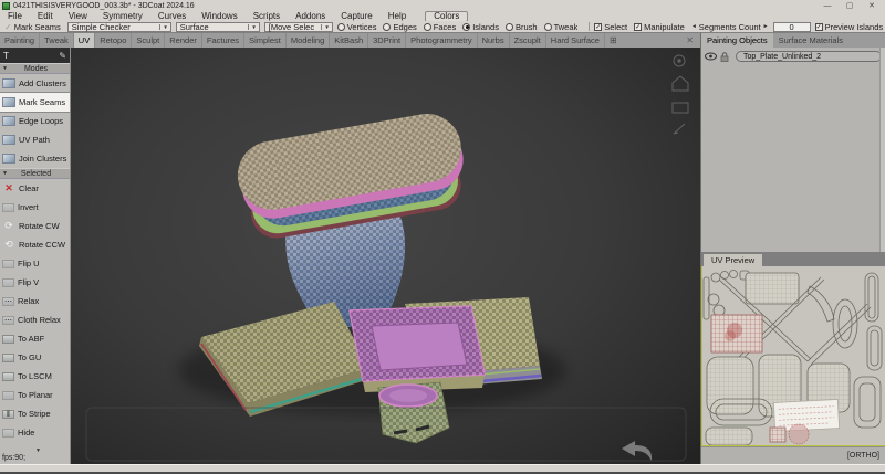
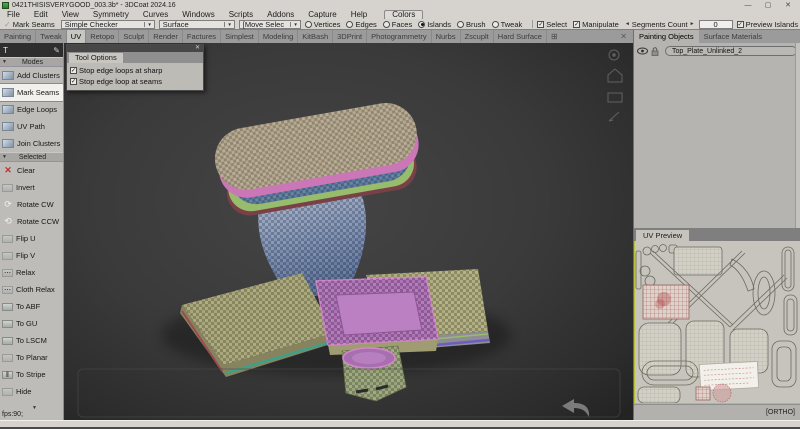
  File
  Edit
  View
  Symmetry
  Curves
  Windows
  Scripts
  Addons
  Capture
  Help
  Colors
  ✓
  Mark Seams
  Simple Checker
  Surface
  [Move Selec
  Vertices
  Edges
  Faces
  Islands
  Brush
  Tweak
  Select
  Manipulate
  Segments Count
  0
  Preview Islands
  Painting
  Tweak
  UV
  Retopo
  Sculpt
  Render
  Factures
  Simplest
  Modeling
  KitBash
  3DPrint
  Photogrammetry
  Nurbs
  Zscuplt
  Hard Surface
  ⊞
  ✕
  Painting Objects
  Surface Materials
  T
  ✎
  Add Clusters
  Mark Seams
  Edge Loops
  UV Path
  Join Clusters
  ✕
  Clear
  Invert
  ⟳
  Rotate CW
  ⟲
  Rotate CCW
  Flip U
  Flip V
  Relax
  Cloth Relax
  To ABF
  To GU
  To LSCM
  To Planar
  To Stripe
  Hide
+ Tool Options
+ Stop edge loops at sharp
+ Stop edge loop at seams
  UV Preview
